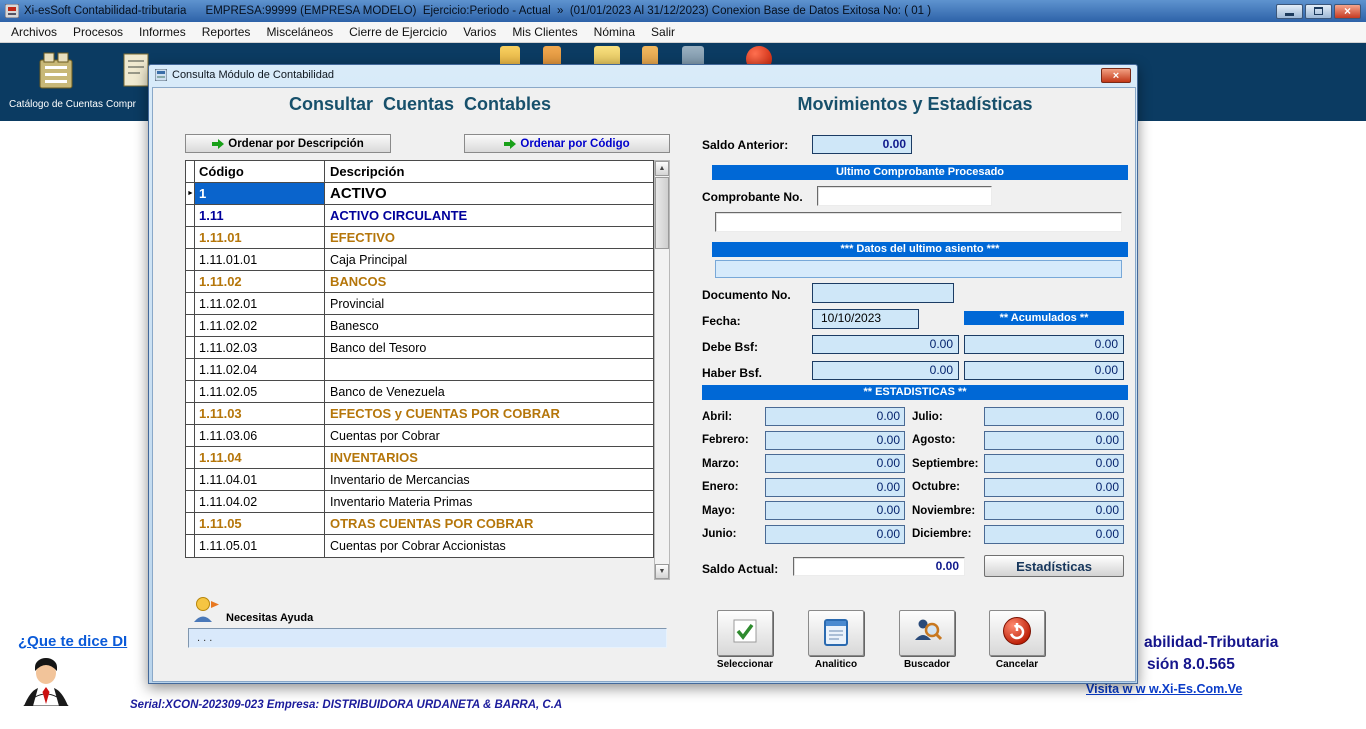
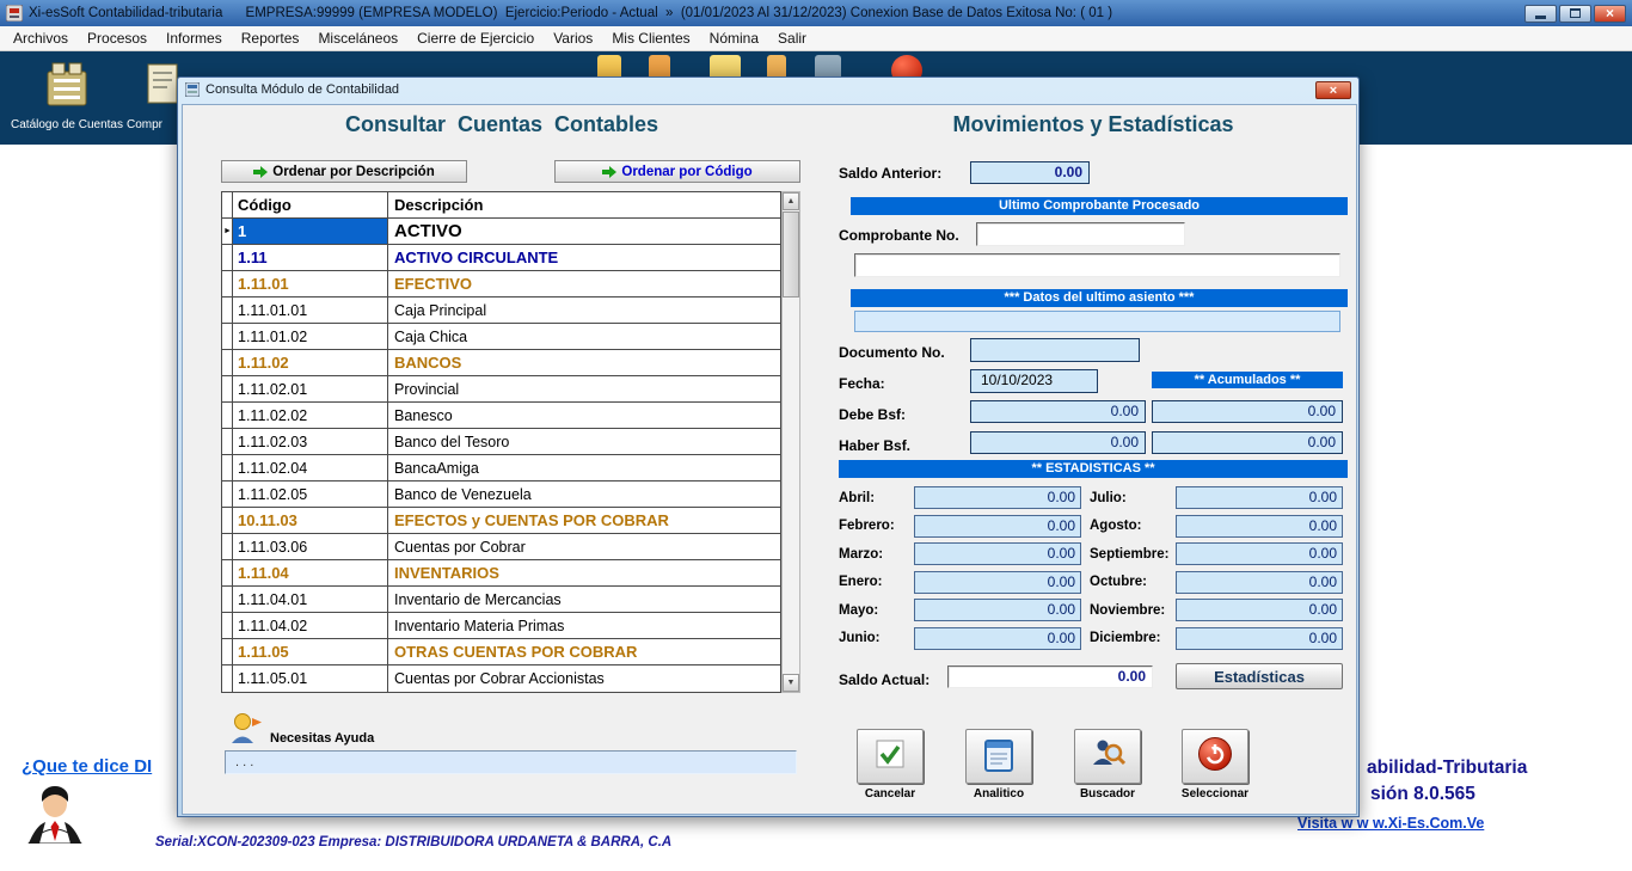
  Xi-esSoft Contabilidad-tributaria EMPRESA:99999 (EMPRESA MODELO) Ejercicio:Periodo - Actual » (01/01/2023 Al 31/12/2023) Conexion Base de Datos Exitosa No: ( 01 )
  ×
  Archivos
  Procesos
  Informes
  Reportes
  Misceláneos
  Cierre de Ejercicio
  Varios
  Mis Clientes
  Nómina
  Salir
  Catálogo de Cuentas
  Compr
  ¿Que te dice DI
  Serial:XCON-202309-023 Empresa: DISTRIBUIDORA URDANETA & BARRA, C.A
  abilidad-Tributaria
  sión 8.0.565
  Visita w w w.Xi-Es.Com.Ve
  Consulta Módulo de Contabilidad
  ×
  Consultar Cuentas Contables
  Movimientos y Estadísticas
  Ordenar por Descripción
  Ordenar por Código
  Código
  Descripción
  1
  ACTIVO
  1.11
  ACTIVO CIRCULANTE
  1.11.01
  EFECTIVO
  1.11.01.01
  Caja Principal
+ 1.11.01.02
+ Caja Chica
  1.11.02
  BANCOS
  1.11.02.01
  Provincial
  1.11.02.02
  Banesco
  1.11.02.03
  Banco del Tesoro
  1.11.02.04
+ BancaAmiga
  1.11.02.05
  Banco de Venezuela
- 1.11.03
+ 10.11.03
  EFECTOS y CUENTAS POR COBRAR
  1.11.03.06
  Cuentas por Cobrar
  1.11.04
  INVENTARIOS
  1.11.04.01
  Inventario de Mercancias
  1.11.04.02
  Inventario Materia Primas
  1.11.05
  OTRAS CUENTAS POR COBRAR
  1.11.05.01
  Cuentas por Cobrar Accionistas
  Necesitas Ayuda
  . . .
  Saldo Anterior:
  0.00
  Ultimo Comprobante Procesado
  Comprobante No.
  *** Datos del ultimo asiento ***
  Documento No.
  Fecha:
  10/10/2023
  ** Acumulados **
  Debe Bsf:
  0.00
  0.00
  Haber Bsf.
  0.00
  0.00
  ** ESTADISTICAS **
  Abril:
  0.00
  Julio:
  0.00
  Febrero:
  0.00
  Agosto:
  0.00
  Marzo:
  0.00
  Septiembre:
  0.00
  Enero:
  0.00
  Octubre:
  0.00
  Mayo:
  0.00
  Noviembre:
  0.00
  Junio:
  0.00
  Diciembre:
  0.00
  Saldo Actual:
  0.00
  Estadísticas
- Seleccionar
+ Cancelar
  Analitico
  Buscador
- Cancelar
+ Seleccionar
